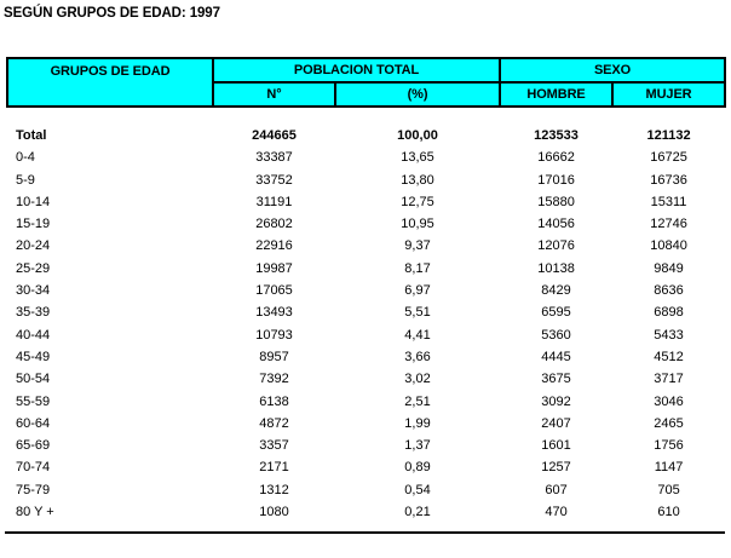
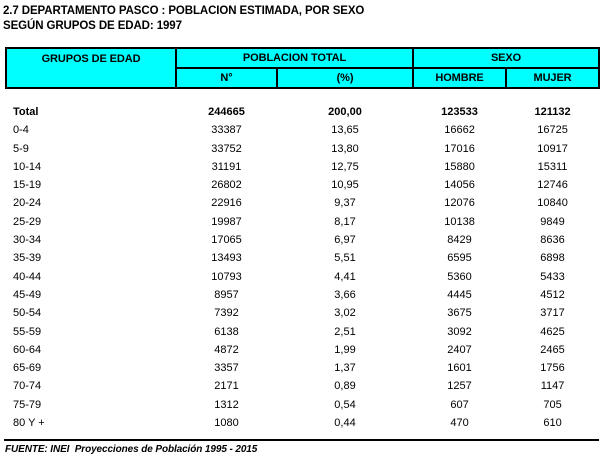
+ 2.7 DEPARTAMENTO PASCO : POBLACION ESTIMADA, POR SEXO
  SEGÚN GRUPOS DE EDAD: 1997
  GRUPOS DE EDAD	POBLACION TOTAL	SEXO
  N°	(%)	HOMBRE	MUJER
- Total	244665	100,00	123533	121132
+ Total	244665	200,00	123533	121132
  0-4	33387	13,65	16662	16725
- 5-9	33752	13,80	17016	16736
+ 5-9	33752	13,80	17016	10917
  10-14	31191	12,75	15880	15311
  15-19	26802	10,95	14056	12746
  20-24	22916	9,37	12076	10840
  25-29	19987	8,17	10138	9849
  30-34	17065	6,97	8429	8636
  35-39	13493	5,51	6595	6898
  40-44	10793	4,41	5360	5433
  45-49	8957	3,66	4445	4512
  50-54	7392	3,02	3675	3717
- 55-59	6138	2,51	3092	3046
+ 55-59	6138	2,51	3092	4625
  60-64	4872	1,99	2407	2465
  65-69	3357	1,37	1601	1756
  70-74	2171	0,89	1257	1147
  75-79	1312	0,54	607	705
- 80 Y +	1080	0,21	470	610
+ 80 Y +	1080	0,44	470	610
+ FUENTE: INEI Proyecciones de Población 1995 - 2015
